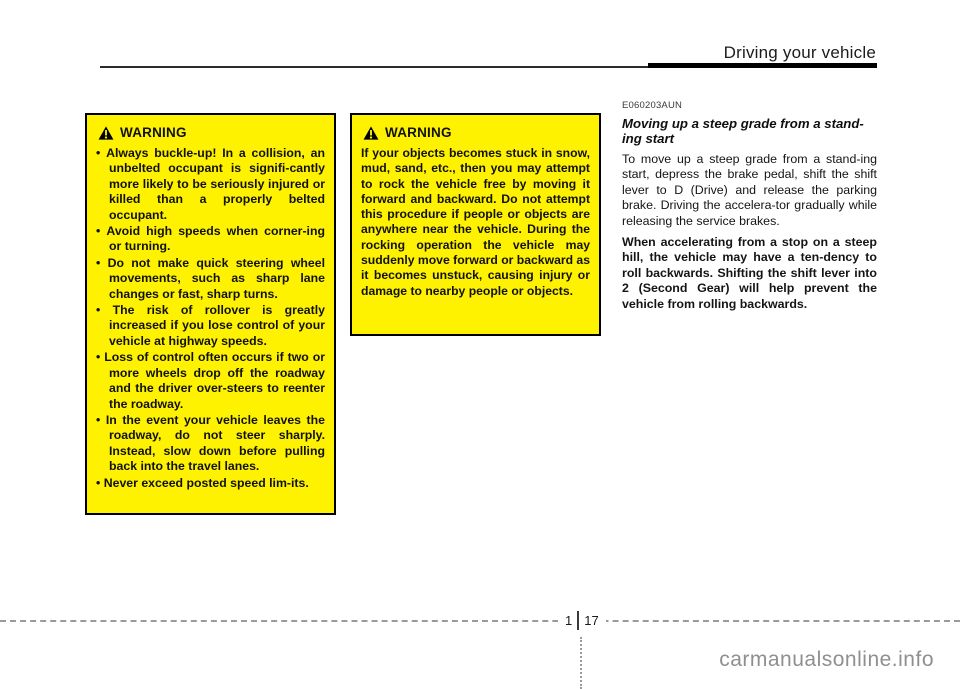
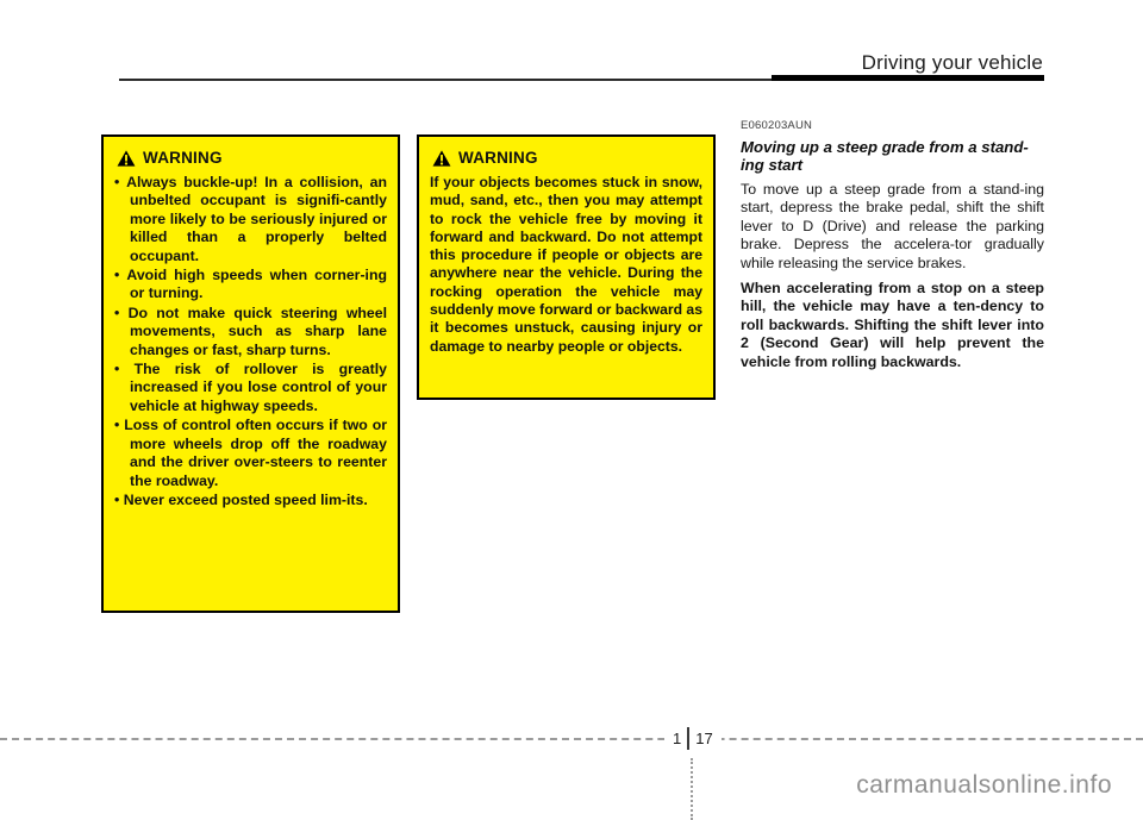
  Driving your vehicle
  WARNING
  Always buckle-up! In a collision, an unbelted occupant is signifi-cantly more likely to be seriously injured or killed than a properly belted occupant.
  Avoid high speeds when corner-ing or turning.
  Do not make quick steering wheel movements, such as sharp lane changes or fast, sharp turns.
  The risk of rollover is greatly increased if you lose control of your vehicle at highway speeds.
  Loss of control often occurs if two or more wheels drop off the roadway and the driver over-steers to reenter the roadway.
- In the event your vehicle leaves the roadway, do not steer sharply. Instead, slow down before pulling back into the travel lanes.
  Never exceed posted speed lim-its.
  WARNING
  If your objects becomes stuck in snow, mud, sand, etc., then you may attempt to rock the vehicle free by moving it forward and backward. Do not attempt this procedure if people or objects are anywhere near the vehicle. During the rocking operation the vehicle may suddenly move forward or backward as it becomes unstuck, causing injury or damage to nearby people or objects.
  E060203AUN
  Moving up a steep grade from a stand-ing start
- To move up a steep grade from a stand-ing start, depress the brake pedal, shift the shift lever to D (Drive) and release the parking brake. Driving the accelera-tor gradually while releasing the service brakes.
+ To move up a steep grade from a stand-ing start, depress the brake pedal, shift the shift lever to D (Drive) and release the parking brake. Depress the accelera-tor gradually while releasing the service brakes.
  When accelerating from a stop on a steep hill, the vehicle may have a ten-dency to roll backwards. Shifting the shift lever into 2 (Second Gear) will help prevent the vehicle from rolling backwards.
  1
  17
  carmanualsonline.info
